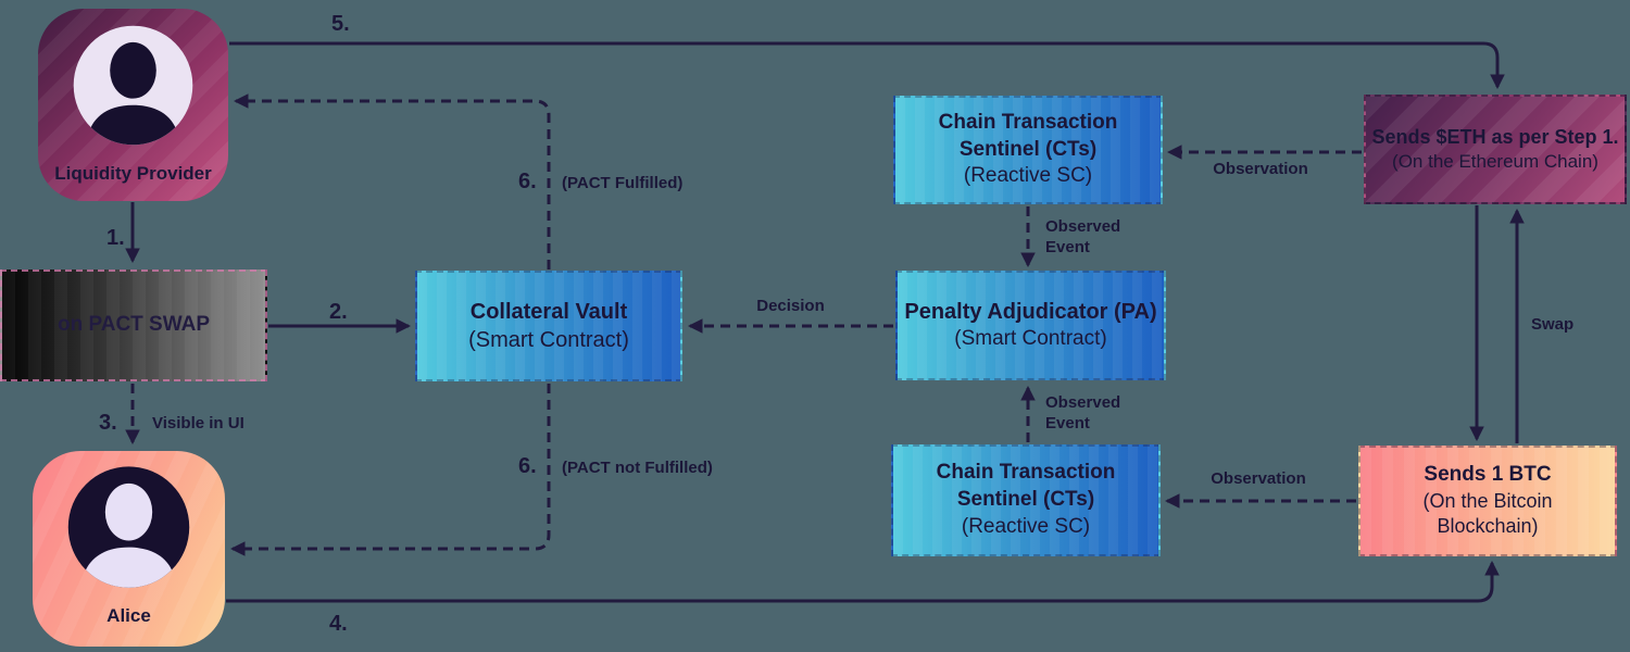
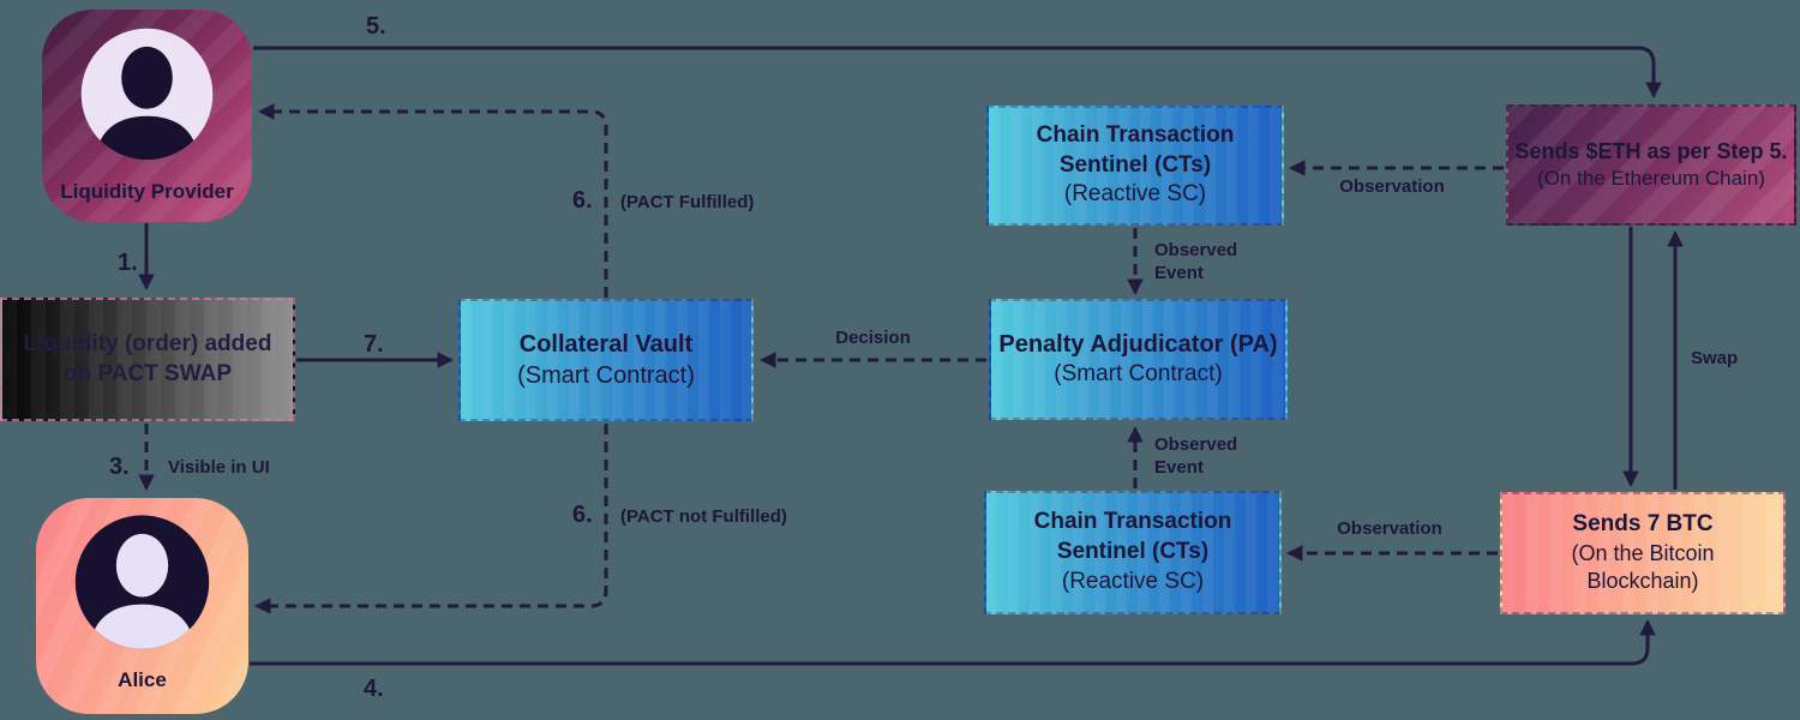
  Liquidity Provider
  Alice
+ Liquidity (order) added
  on PACT SWAP
  Collateral Vault
  (Smart Contract)
  Chain Transaction
  Sentinel (CTs)
  (Reactive SC)
  Penalty Adjudicator (PA)
  (Smart Contract)
  Chain Transaction
  Sentinel (CTs)
  (Reactive SC)
- Sends $ETH as per Step 1.
+ Sends $ETH as per Step 5.
  (On the Ethereum Chain)
- Sends 1 BTC
+ Sends 7 BTC
  (On the Bitcoin Blockchain)
  5.
  1.
- 2.
+ 7.
  3.
  Visible in UI
  6.
  (PACT Fulfilled)
  6.
  (PACT not Fulfilled)
  4.
  Observation
  Observed Event
  Decision
  Observed Event
  Observation
  Swap
